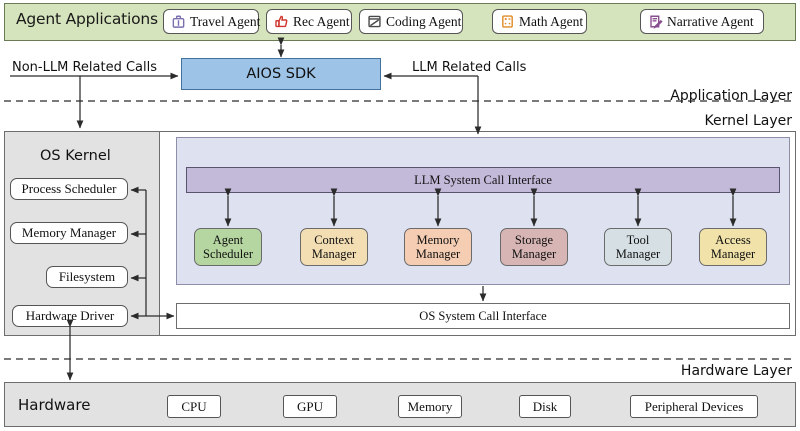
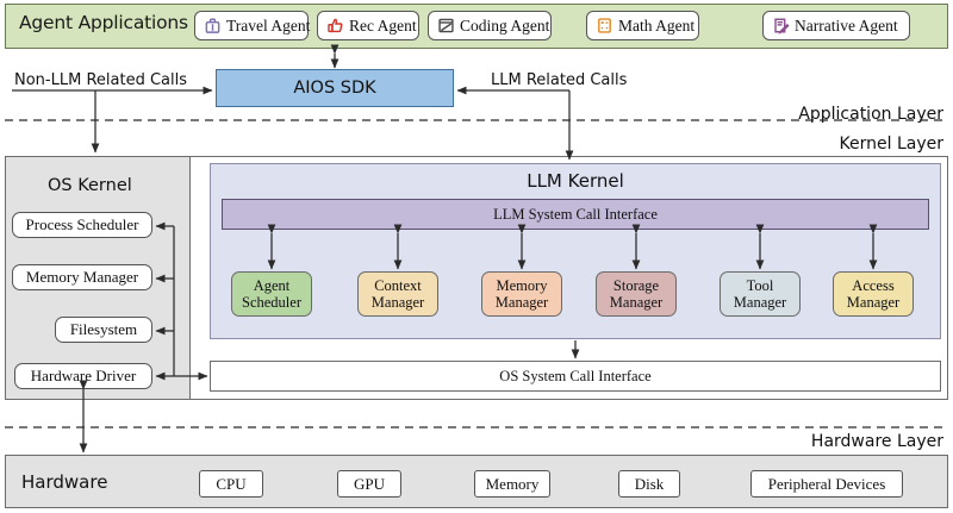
  Agent Applications
  Travel Agent
  Rec Agent
  Coding Agent
  Math Agent
  Narrative Agent
  AIOS SDK
  Non-LLM Related Calls
  LLM Related Calls
  Application Layer
  Kernel Layer
  Hardware Layer
  OS Kernel
  Process Scheduler
  Memory Manager
  Filesystem
  Hardware Driver
+ LLM Kernel
  LLM System Call Interface
  Agent
  Scheduler
  Context
  Manager
  Memory
  Manager
  Storage
  Manager
  Tool
  Manager
  Access
  Manager
  OS System Call Interface
  Hardware
  CPU
  GPU
  Memory
  Disk
  Peripheral Devices
